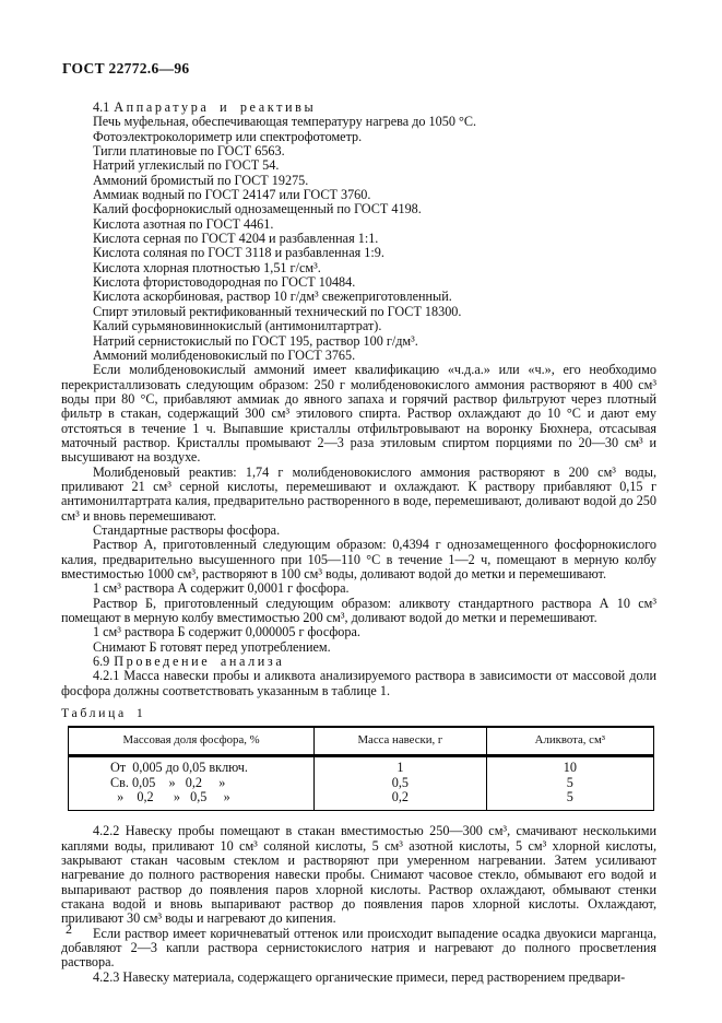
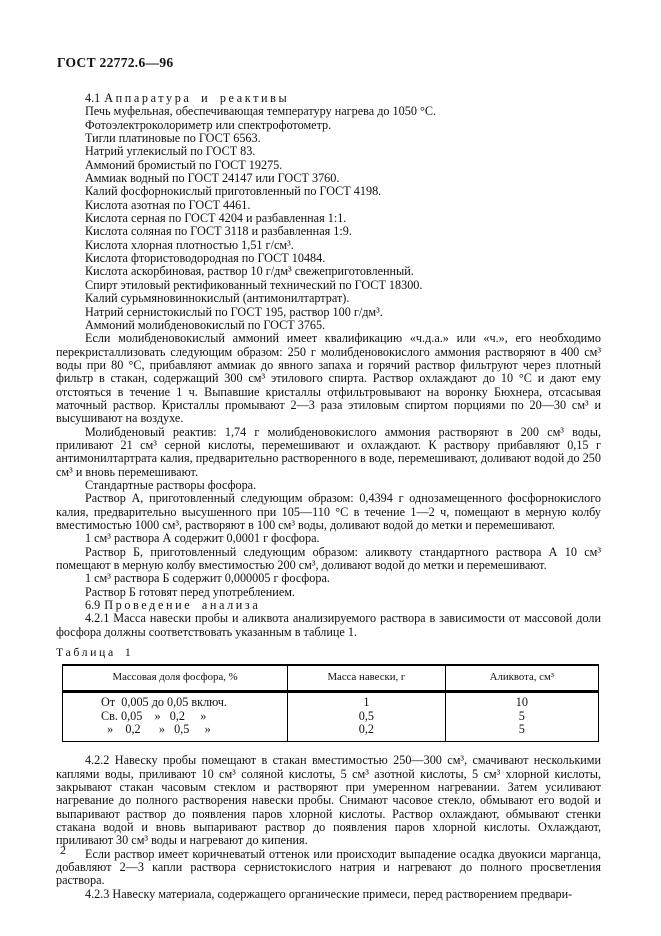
  ГОСТ 22772.6—96
  4.1 Аппаратура и реактивы
  Печь муфельная, обеспечивающая температуру нагрева до 1050 °С.
  Фотоэлектроколориметр или спектрофотометр.
  Тигли платиновые по ГОСТ 6563.
- Натрий углекислый по ГОСТ 54.
+ Натрий углекислый по ГОСТ 83.
  Аммоний бромистый по ГОСТ 19275.
  Аммиак водный по ГОСТ 24147 или ГОСТ 3760.
- Калий фосфорнокислый однозамещенный по ГОСТ 4198.
+ Калий фосфорнокислый приготовленный по ГОСТ 4198.
  Кислота азотная по ГОСТ 4461.
  Кислота серная по ГОСТ 4204 и разбавленная 1:1.
  Кислота соляная по ГОСТ 3118 и разбавленная 1:9.
  Кислота хлорная плотностью 1,51 г/см³.
  Кислота фтористоводородная по ГОСТ 10484.
  Кислота аскорбиновая, раствор 10 г/дм³ свежеприготовленный.
  Спирт этиловый ректификованный технический по ГОСТ 18300.
  Калий сурьмяновиннокислый (антимонилтартрат).
  Натрий сернистокислый по ГОСТ 195, раствор 100 г/дм³.
  Аммоний молибденовокислый по ГОСТ 3765.
  Если молибденовокислый аммоний имеет квалификацию «ч.д.а.» или «ч.», его необходимо перекристаллизовать следующим образом: 250 г молибденовокислого аммония растворяют в 400 см³ воды при 80 °С, прибавляют аммиак до явного запаха и горячий раствор фильтруют через плотный фильтр в стакан, содержащий 300 см³ этилового спирта. Раствор охлаждают до 10 °С и дают ему отстояться в течение 1 ч. Выпавшие кристаллы отфильтровывают на воронку Бюхнера, отсасывая маточный раствор. Кристаллы промывают 2—3 раза этиловым спиртом порциями по 20—30 см³ и высушивают на воздухе.
  Молибденовый реактив: 1,74 г молибденовокислого аммония растворяют в 200 см³ воды, приливают 21 см³ серной кислоты, перемешивают и охлаждают. К раствору прибавляют 0,15 г антимонилтартрата калия, предварительно растворенного в воде, перемешивают, доливают водой до 250 см³ и вновь перемешивают.
  Стандартные растворы фосфора.
  Раствор А, приготовленный следующим образом: 0,4394 г однозамещенного фосфорнокислого калия, предварительно высушенного при 105—110 °С в течение 1—2 ч, помещают в мерную колбу вместимостью 1000 см³, растворяют в 100 см³ воды, доливают водой до метки и перемешивают.
  1 см³ раствора А содержит 0,0001 г фосфора.
  Раствор Б, приготовленный следующим образом: аликвоту стандартного раствора А 10 см³ помещают в мерную колбу вместимостью 200 см³, доливают водой до метки и перемешивают.
  1 см³ раствора Б содержит 0,000005 г фосфора.
- Снимают Б готовят перед употреблением.
+ Раствор Б готовят перед употреблением.
  6.9 Проведение анализа
  4.2.1 Масса навески пробы и аликвота анализируемого раствора в зависимости от массовой доли фосфора должны соответствовать указанным в таблице 1.
  Таблица 1
  Массовая доля фосфора, %	Масса навески, г	Аликвота, см³
  От 0,005 до 0,05 включ. Св. 0,05 » 0,2 » » 0,2 » 0,5 »	1 0,5 0,2	10 5 5
  4.2.2 Навеску пробы помещают в стакан вместимостью 250—300 см³, смачивают несколькими каплями воды, приливают 10 см³ соляной кислоты, 5 см³ азотной кислоты, 5 см³ хлорной кислоты, закрывают стакан часовым стеклом и растворяют при умеренном нагревании. Затем усиливают нагревание до полного растворения навески пробы. Снимают часовое стекло, обмывают его водой и выпаривают раствор до появления паров хлорной кислоты. Раствор охлаждают, обмывают стенки стакана водой и вновь выпаривают раствор до появления паров хлорной кислоты. Охлаждают, приливают 30 см³ воды и нагревают до кипения.
  Если раствор имеет коричневатый оттенок или происходит выпадение осадка двуокиси марганца, добавляют 2—3 капли раствора сернистокислого натрия и нагревают до полного просветления раствора.
  4.2.3 Навеску материала, содержащего органические примеси, перед растворением предвари-
  2
